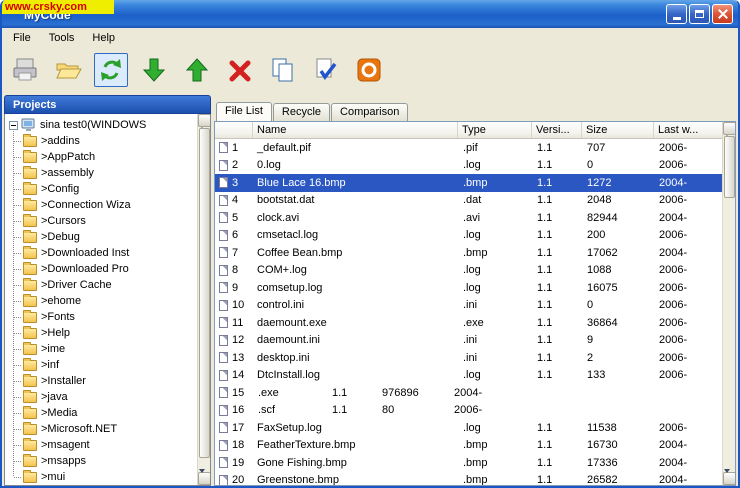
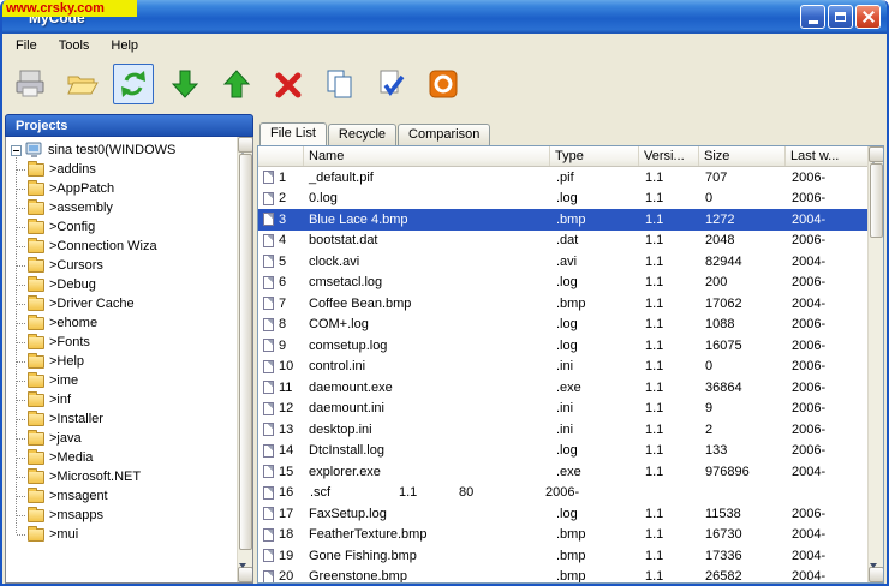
  www.crsky.com
  MyCode
  File
  Tools
  Help
  Projects
  sina test0(WINDOWS
  >addins
  >AppPatch
  >assembly
  >Config
  >Connection Wiza
  >Cursors
  >Debug
- >Downloaded Inst
- >Downloaded Pro
  >Driver Cache
  >ehome
  >Fonts
  >Help
  >ime
  >inf
  >Installer
  >java
  >Media
  >Microsoft.NET
  >msagent
  >msapps
  >mui
  File List
  Recycle
  Comparison
  Name
  Type
  Versi...
  Size
  Last w...
  1
  _default.pif
  .pif
  1.1
  707
  2006-
  2
  0.log
  .log
  1.1
  0
  2006-
  3
- Blue Lace 16.bmp
+ Blue Lace 4.bmp
  .bmp
  1.1
  1272
  2004-
  4
  bootstat.dat
  .dat
  1.1
  2048
  2006-
  5
  clock.avi
  .avi
  1.1
  82944
  2004-
  6
  cmsetacl.log
  .log
  1.1
  200
  2006-
  7
  Coffee Bean.bmp
  .bmp
  1.1
  17062
  2004-
  8
  COM+.log
  .log
  1.1
  1088
  2006-
  9
  comsetup.log
  .log
  1.1
  16075
  2006-
  10
  control.ini
  .ini
  1.1
  0
  2006-
  11
  daemount.exe
  .exe
  1.1
  36864
  2006-
  12
  daemount.ini
  .ini
  1.1
  9
  2006-
  13
  desktop.ini
  .ini
  1.1
  2
  2006-
  14
  DtcInstall.log
  .log
  1.1
  133
  2006-
  15
+ explorer.exe
  .exe
  1.1
  976896
  2004-
  16
  .scf
  1.1
  80
  2006-
  17
  FaxSetup.log
  .log
  1.1
  11538
  2006-
  18
  FeatherTexture.bmp
  .bmp
  1.1
  16730
  2004-
  19
  Gone Fishing.bmp
  .bmp
  1.1
  17336
  2004-
  20
  Greenstone.bmp
  .bmp
  1.1
  26582
  2004-
